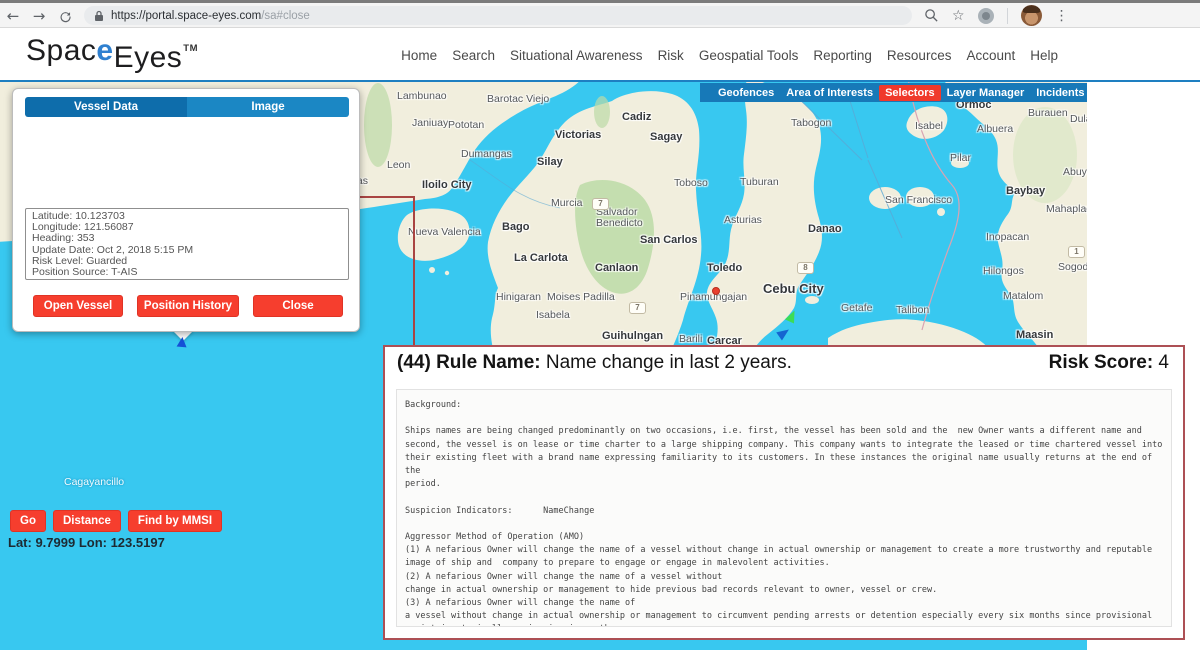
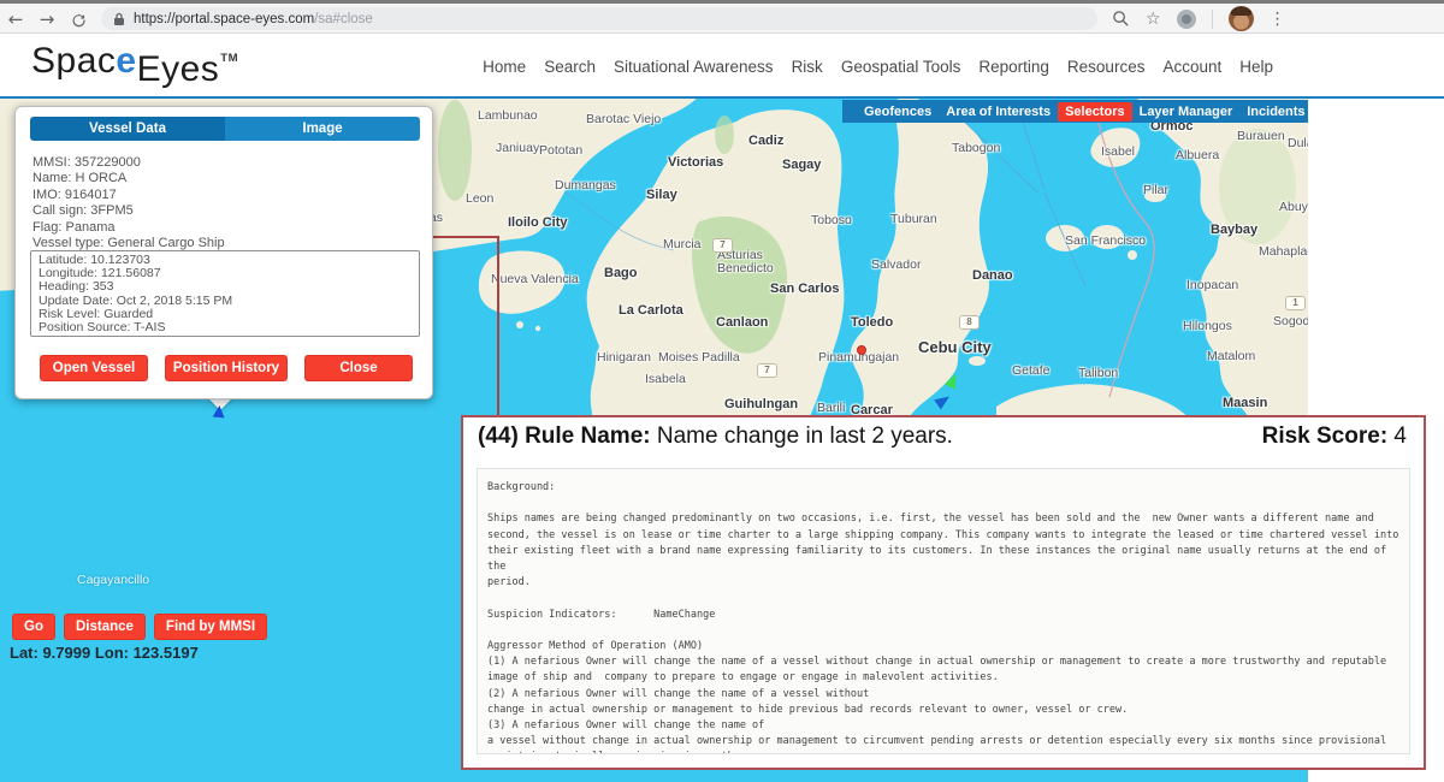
  ←
  →
  https://portal.space-eyes.com
  /sa#close
  ☆
  ⋮
  SpaceEyesTM
  Home
  Search
  Situational Awareness
  Risk
  Geospatial Tools
  Reporting
  Resources
  Account
  Help
  Lambunao
  Barotac Viejo
  Janiuay
  Pototan
  Cadiz
  Victorias
  Sagay
  Tabogon
  Dumangas
  Silay
  Leon
  Iloilo City
  Toboso
  Murcia
- Salvador
+ Asturias
  Benedicto
  Nueva Valencia
  Bago
- Asturias
+ Salvador
  Danao
  San Carlos
  La Carlota
  Canlaon
  Toledo
  Cebu City
  Hinigaran
  Moises Padilla
  Pinamungajan
  Isabela
  Guihulngan
  Barili
  Carcar
  Tuburan
  Ormoc
  Burauen
  Isabel
  Albuera
  Pilar
  San Francisco
  Baybay
  Mahapla
  Inopacan
  Sogod
  Hilongos
  Matalom
  Maasin
  Getafe
  Talibon
  Cagayancillo
  7
  7
  8
  1
  Geofences
  Area of Interests
  Selectors
  Layer Manager
  Incidents
  Go
  Distance
  Find by MMSI
  Lat: 9.7999 Lon: 123.5197
  Vessel Data
  Image
+ MMSI: 357229000
+ Name: H ORCA
+ IMO: 9164017
+ Call sign: 3FPM5
+ Flag: Panama
+ Vessel type: General Cargo Ship
  Latitude: 10.123703
  Longitude: 121.56087
  Heading: 353
  Update Date: Oct 2, 2018 5:15 PM
  Risk Level: Guarded
  Position Source: T-AIS
  Open Vessel
  Position History
  Close
  (44) Rule Name: Name change in last 2 years.
  Risk Score: 4
  Background:
  Ships names are being changed predominantly on two occasions, i.e. first, the vessel has been sold and the new Owner wants a different name and
  second, the vessel is on lease or time charter to a large shipping company. This company wants to integrate the leased or time chartered vessel into
  their existing fleet with a brand name expressing familiarity to its customers. In these instances the original name usually returns at the end of the
  period.
  Suspicion Indicators: NameChange
  Aggressor Method of Operation (AMO)
  (1) A nefarious Owner will change the name of a vessel without change in actual ownership or management to create a more trustworthy and reputable
  image of ship and company to prepare to engage or engage in malevolent activities.
  (2) A nefarious Owner will change the name of a vessel without
  change in actual ownership or management to hide previous bad records relevant to owner, vessel or crew.
  (3) A nefarious Owner will change the name of
  a vessel without change in actual ownership or management to circumvent pending arrests or detention especially every six months since provisional
